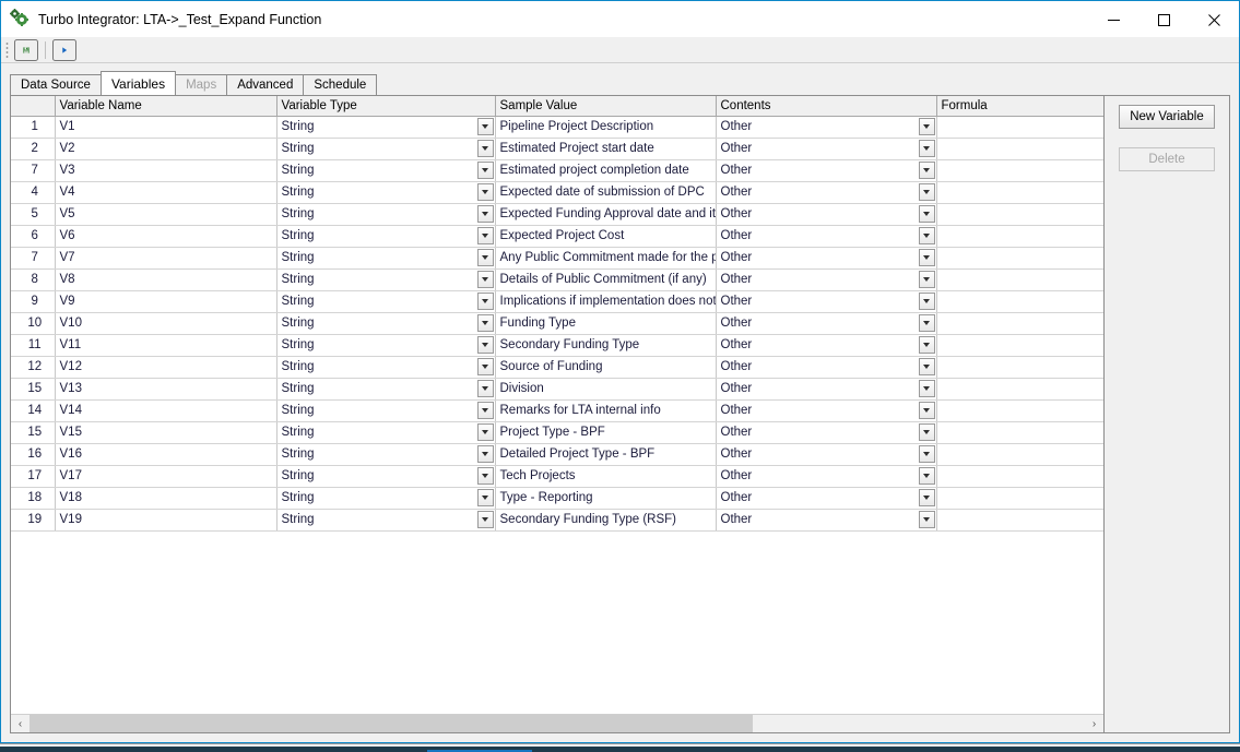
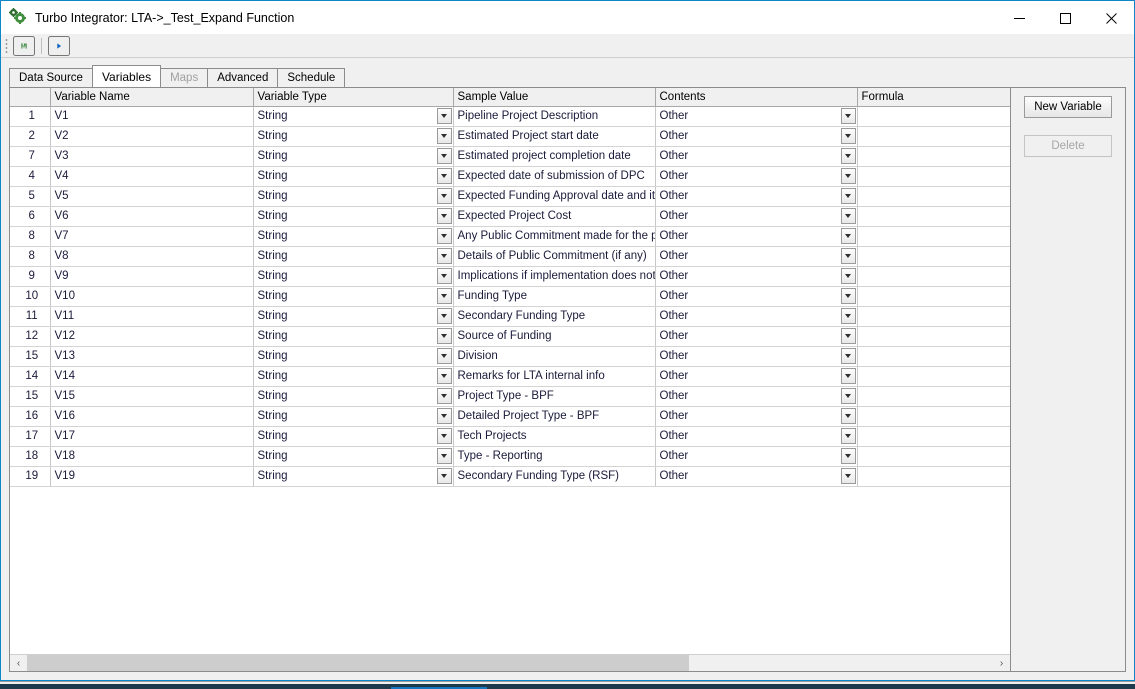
  Turbo Integrator: LTA->_Test_Expand Function
  Data Source
  Variables
  Maps
  Advanced
  Schedule
  	Variable Name	Variable Type	Sample Value	Contents	Formula
  1	V1	String	Pipeline Project Description	Other
  2	V2	String	Estimated Project start date	Other
  7	V3	String	Estimated project completion date	Other
  4	V4	String	Expected date of submission of DPC	Other
  5	V5	String	Expected Funding Approval date and it	Other
  6	V6	String	Expected Project Cost	Other
- 7	V7	String	Any Public Commitment made for the	Other
+ 8	V7	String	Any Public Commitment made for the	Other
  8	V8	String	Details of Public Commitment (if any)	Other
  9	V9	String	Implications if implementation does no	Other
  10	V10	String	Funding Type	Other
  11	V11	String	Secondary Funding Type	Other
  12	V12	String	Source of Funding	Other
  15	V13	String	Division	Other
  14	V14	String	Remarks for LTA internal info	Other
  15	V15	String	Project Type - BPF	Other
  16	V16	String	Detailed Project Type - BPF	Other
  17	V17	String	Tech Projects	Other
  18	V18	String	Type - Reporting	Other
  19	V19	String	Secondary Funding Type (RSF)	Other
  ‹
  ›
  New Variable
  Delete
